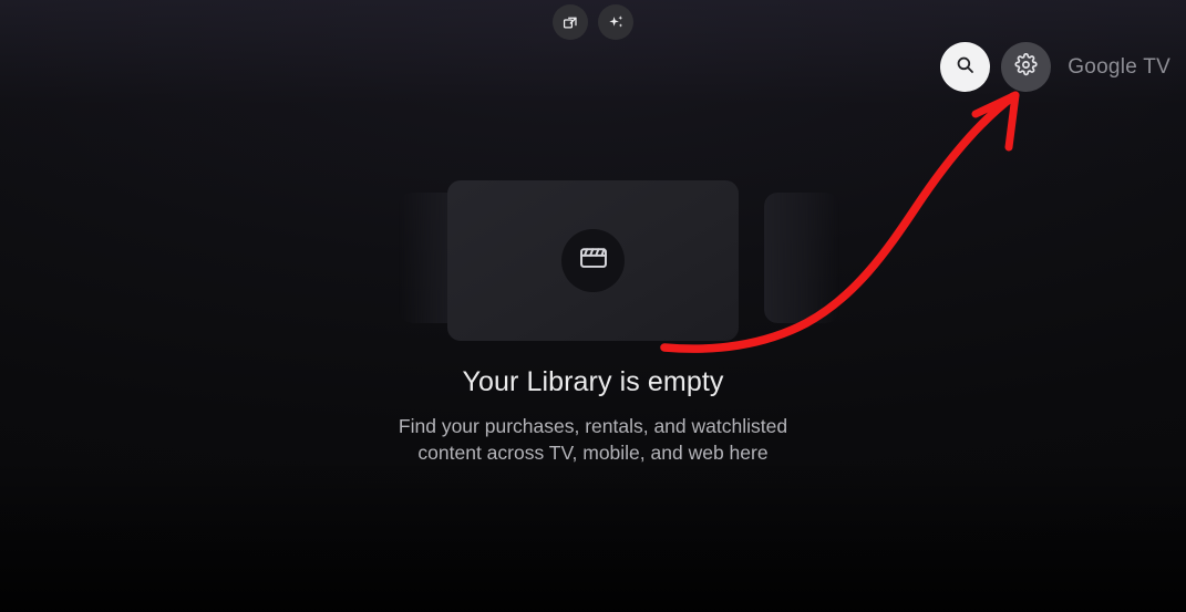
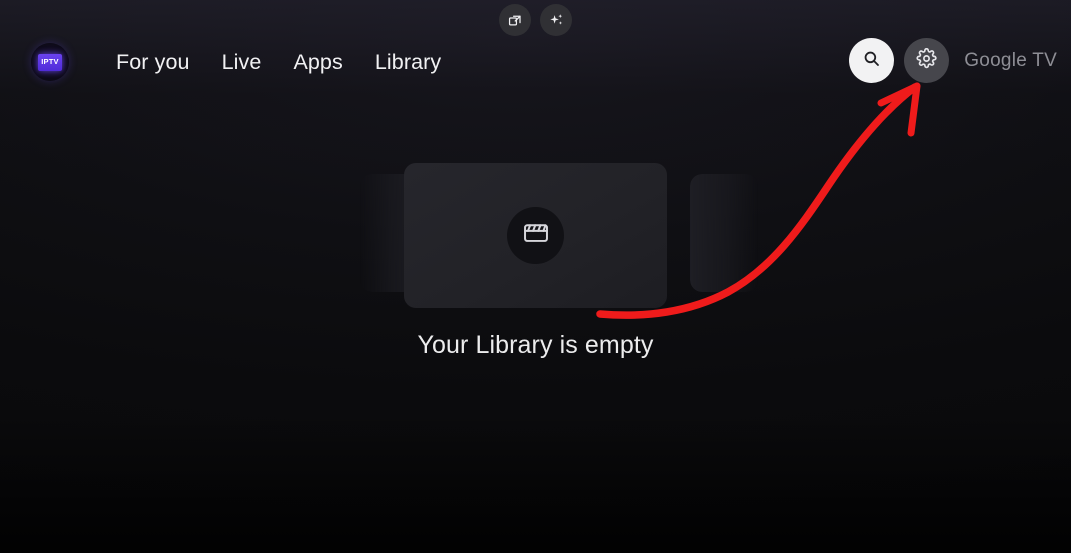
+ IPTV
+ For you
+ Live
+ Apps
+ Library
  Google TV
  Your Library is empty
- Find your purchases, rentals, and watchlisted
- content across TV, mobile, and web here
